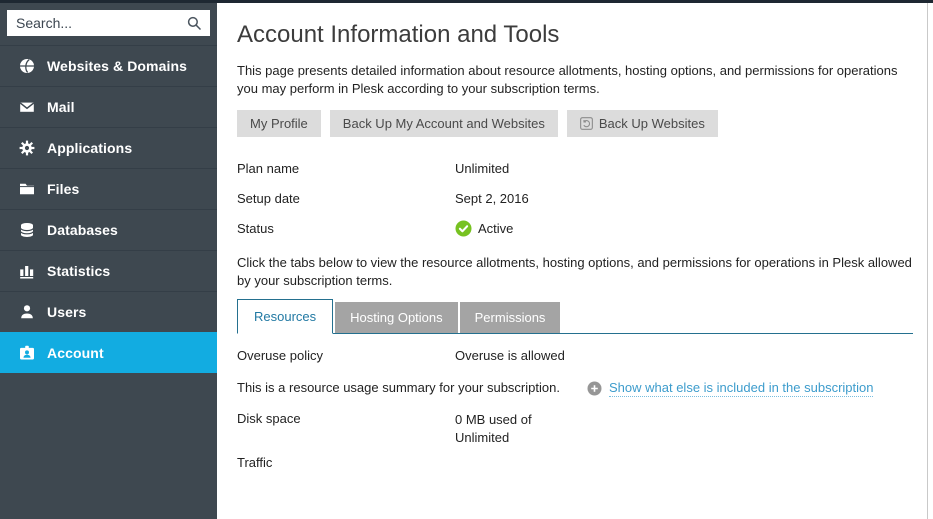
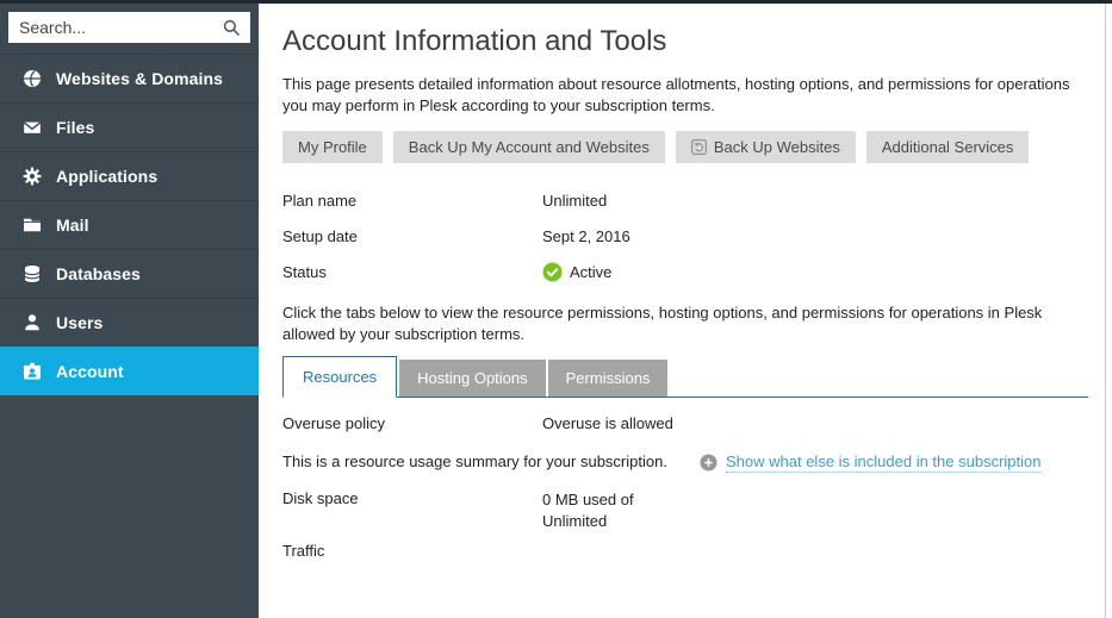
  Search...
  Websites & Domains
- Mail
+ Files
  Applications
- Files
+ Mail
  Databases
- Statistics
  Users
  Account
  Account Information and Tools
  This page presents detailed information about resource allotments, hosting options, and permissions for operations you may perform in Plesk according to your subscription terms.
  My Profile
  Back Up My Account and Websites
  Back Up Websites
+ Additional Services
  Plan name
  Unlimited
  Setup date
  Sept 2, 2016
  Status
  Active
- Click the tabs below to view the resource allotments, hosting options, and permissions for operations in Plesk allowed by your subscription terms.
+ Click the tabs below to view the resource permissions, hosting options, and permissions for operations in Plesk allowed by your subscription terms.
  Resources
  Hosting Options
  Permissions
  Overuse policy
  Overuse is allowed
  This is a resource usage summary for your subscription.
  Show what else is included in the subscription
  Disk space
  0 MB used of
  Unlimited
  Traffic
